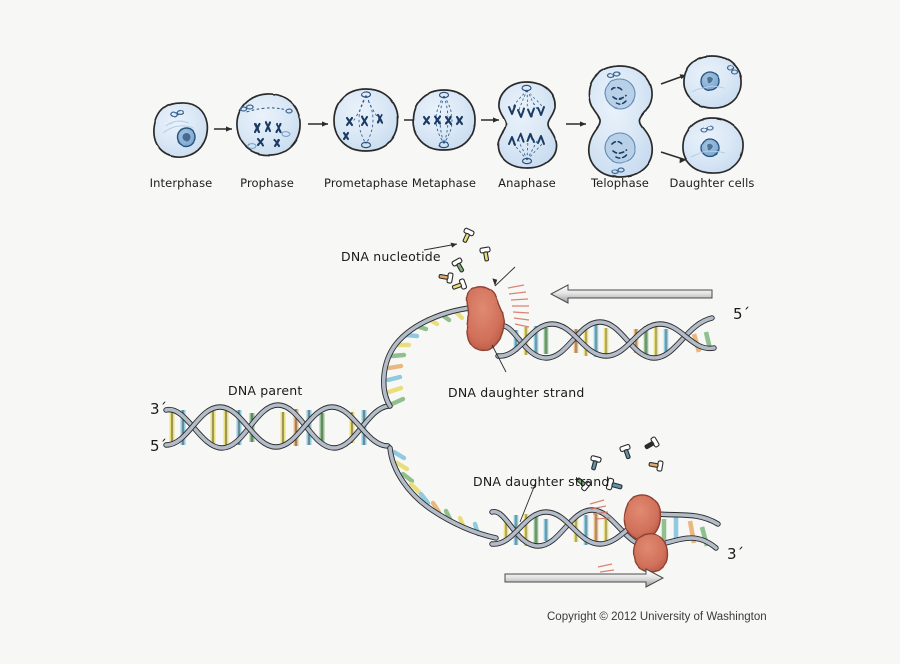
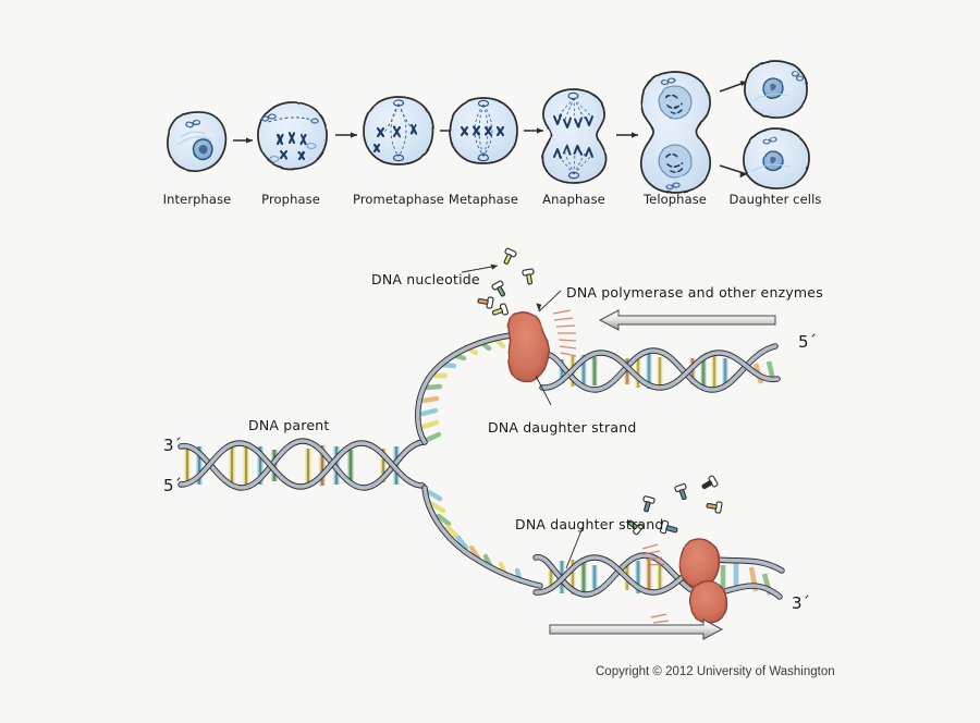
  Interphase
  Prophase
  Prometaphase
  Metaphase
  Anaphase
  Telophase
  Daughter cells
  DNA nucleotide
+ DNA polymerase and other enzymes
  DNA parent
  DNA daughter strand
  DNA daughter strand
  3´
  5´
  5´
  3´
  Copyright © 2012 University of Washington
